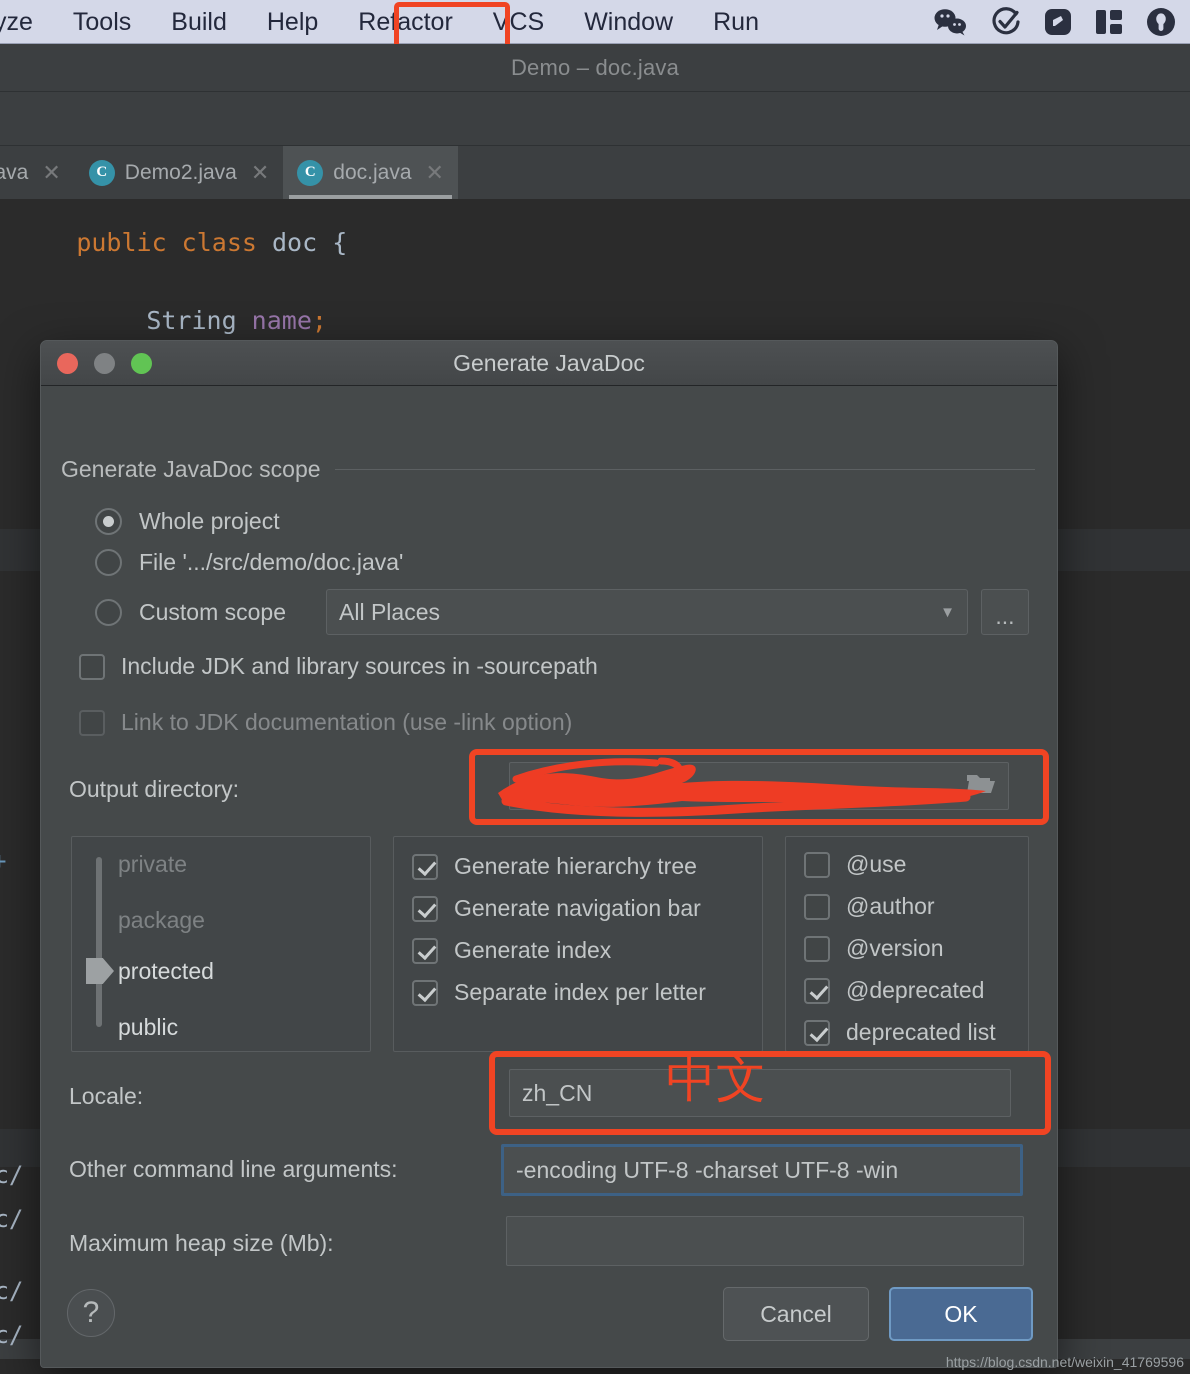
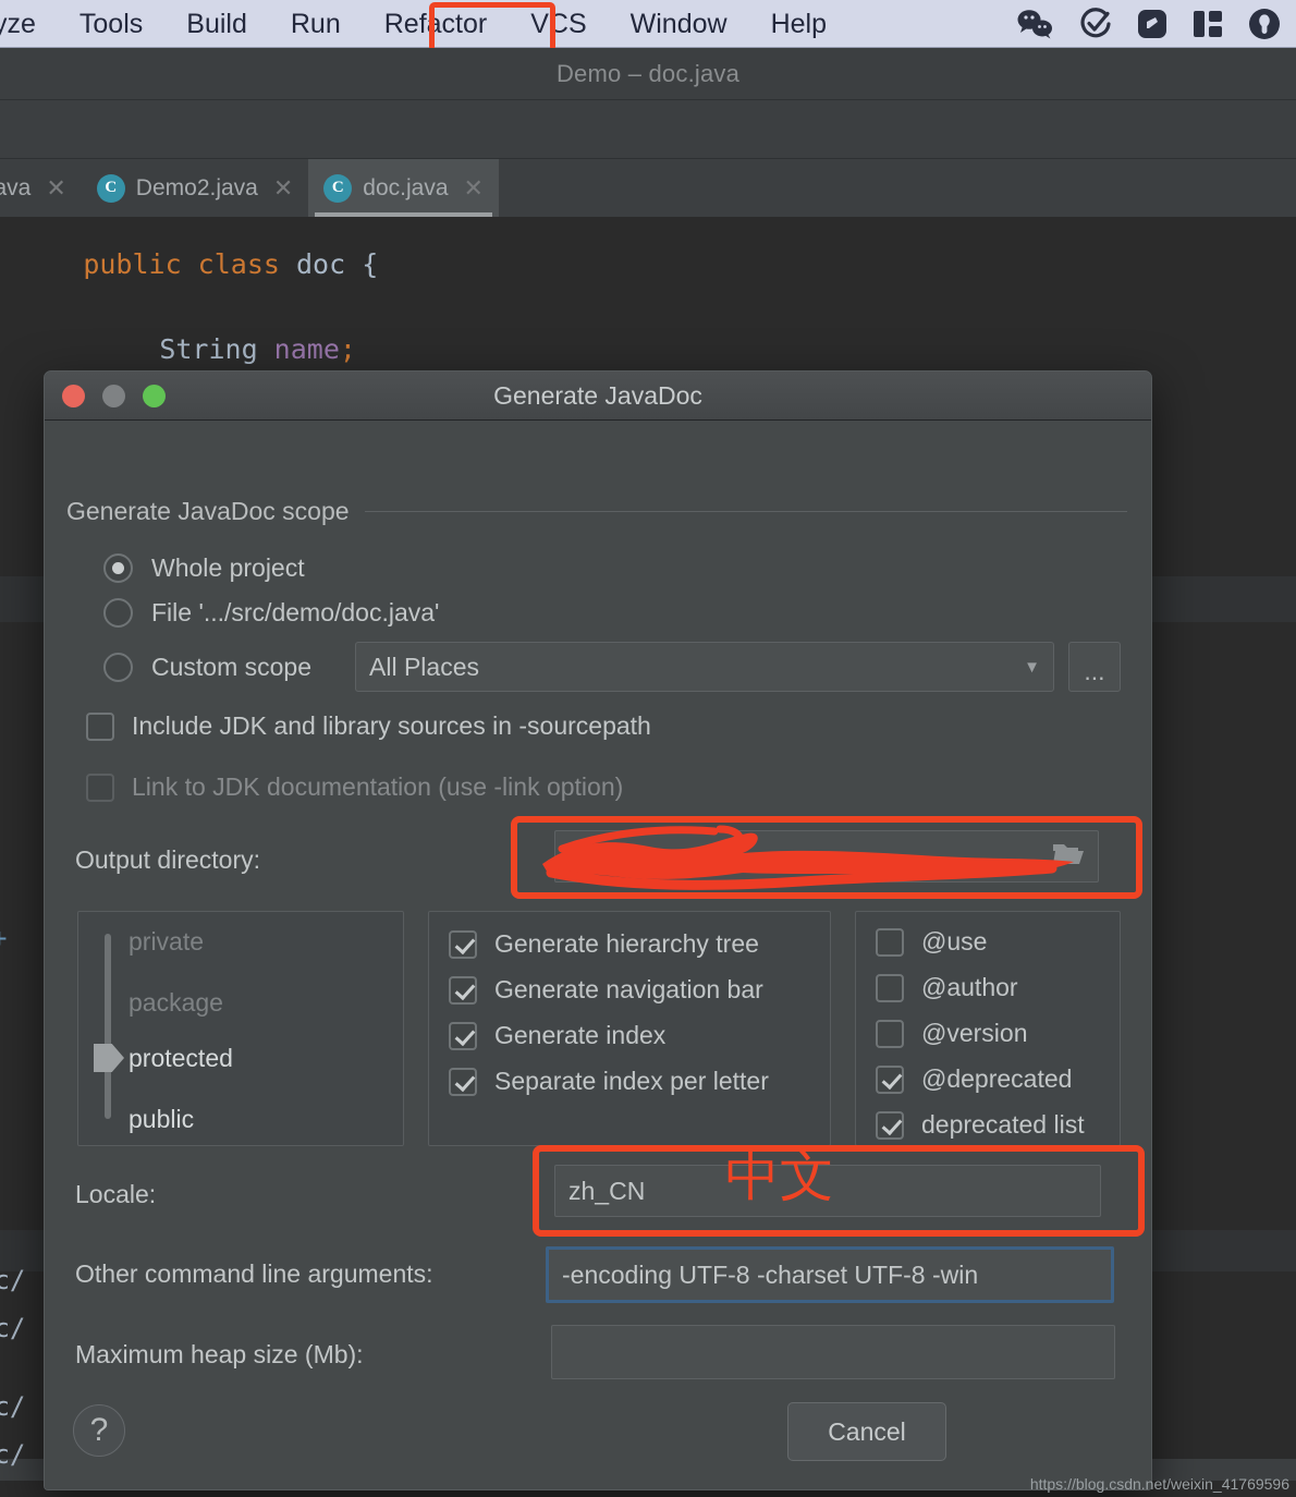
  yze
  Tools
  Build
- Help
+ Run
  Refactor
  VCS
  Window
- Run
+ Help
  Demo – doc.java
  ✕
  C
  Demo2.java
  ✕
  C
  doc.java
  ✕
  public class doc {
  String name;
  Generate JavaDoc
  Generate JavaDoc scope
  Whole project
  File '.../src/demo/doc.java'
  Custom scope
  All Places
  ▼
  ...
  Include JDK and library sources in -sourcepath
  Link to JDK documentation (use -link option)
  Output directory:
  private
  package
  protected
  public
  Generate hierarchy tree
  Generate navigation bar
  Generate index
  Separate index per letter
  @use
  @author
  @version
  @deprecated
  deprecated list
  Locale:
  zh_CN
  中文
  Other command line arguments:
  -encoding UTF-8 -charset UTF-8 -win
  Maximum heap size (Mb):
  ?
  Cancel
- OK
  https://blog.csdn.net/weixin_41769596
